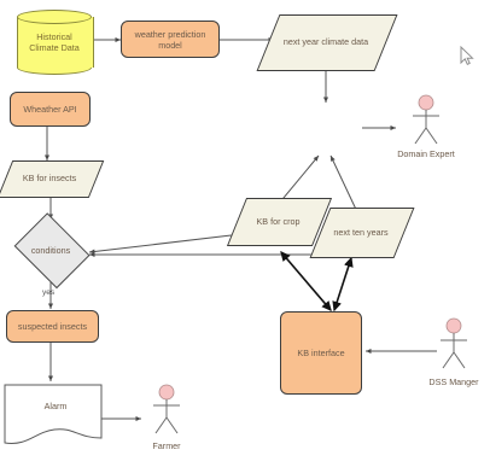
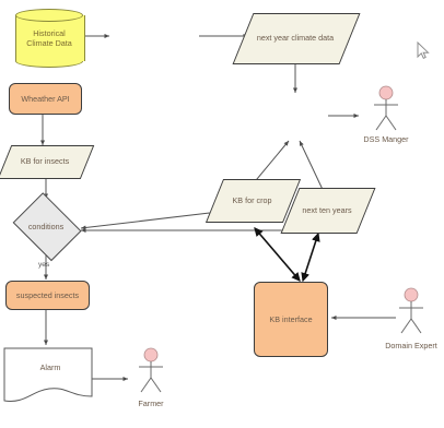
  Historical
  Climate Data
- weather prediction model
  next year climate data
  Wheather API
  KB for insects
  conditions
  suspected insects
  Alarm
  KB for crop
  next ten years
  KB interface
- Domain Expert
+ DSS Manger
  Farmer
- DSS Manger
+ Domain Expert
